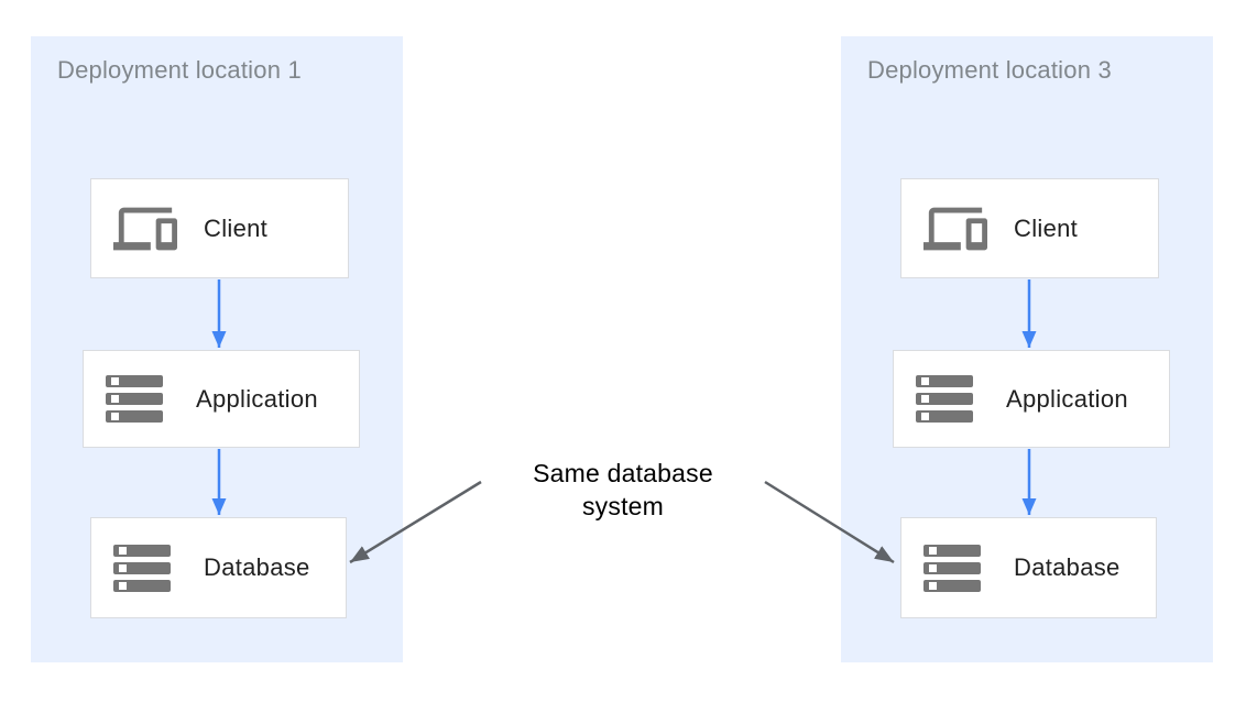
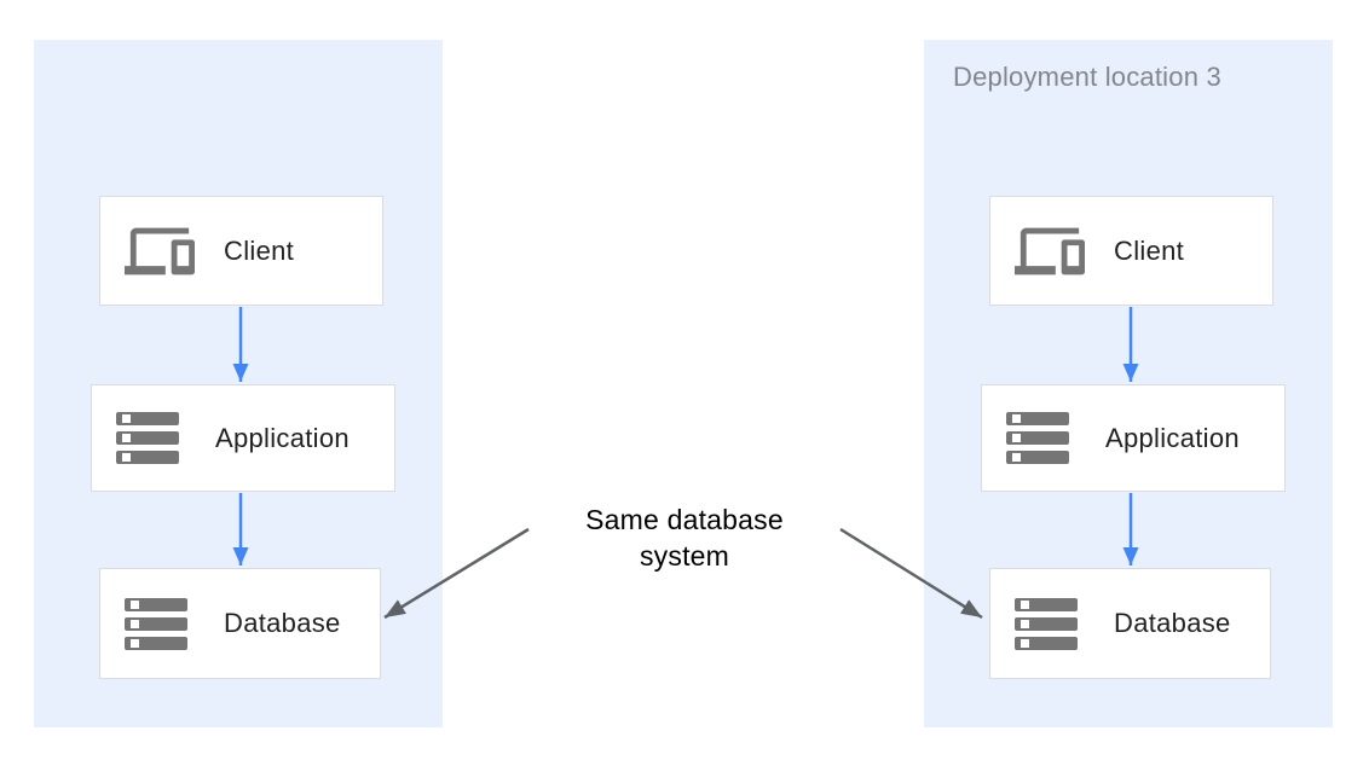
- Deployment location 1
  Client
  Application
  Database
  Deployment location 3
  Client
  Application
  Database
  Same database
  system
